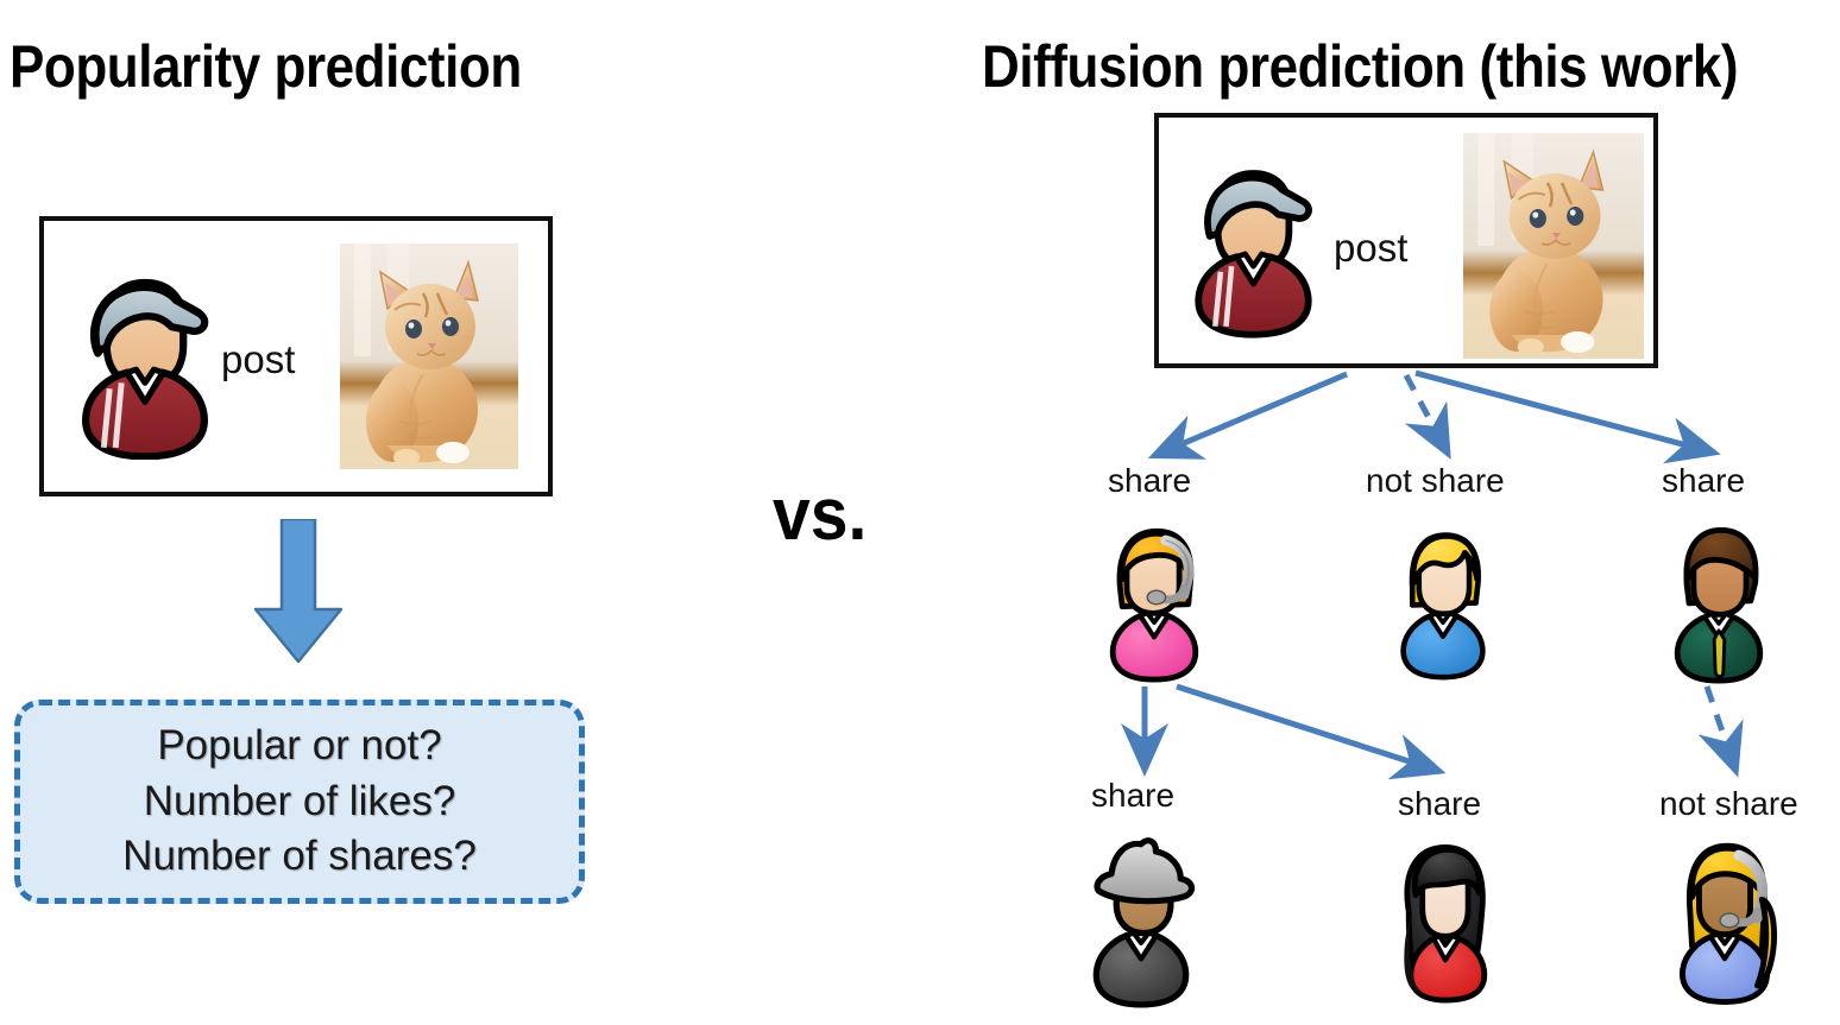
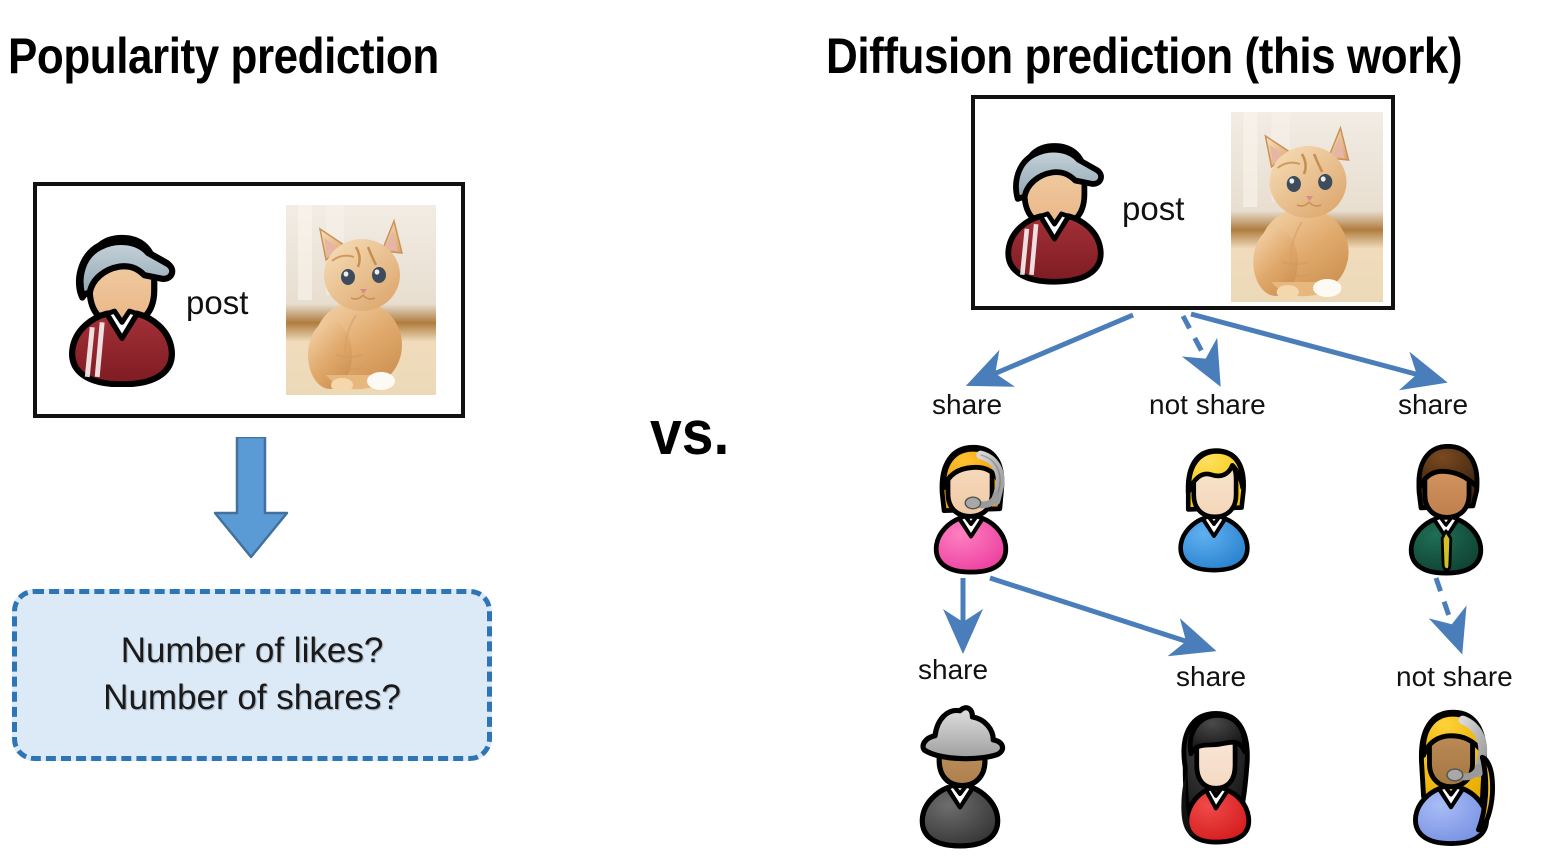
  Popularity prediction
  Diffusion prediction (this work)
  vs.
  post
- Popular or not?
  Number of likes?
  Number of shares?
  post
  share
  not share
  share
  share
  share
  not share
